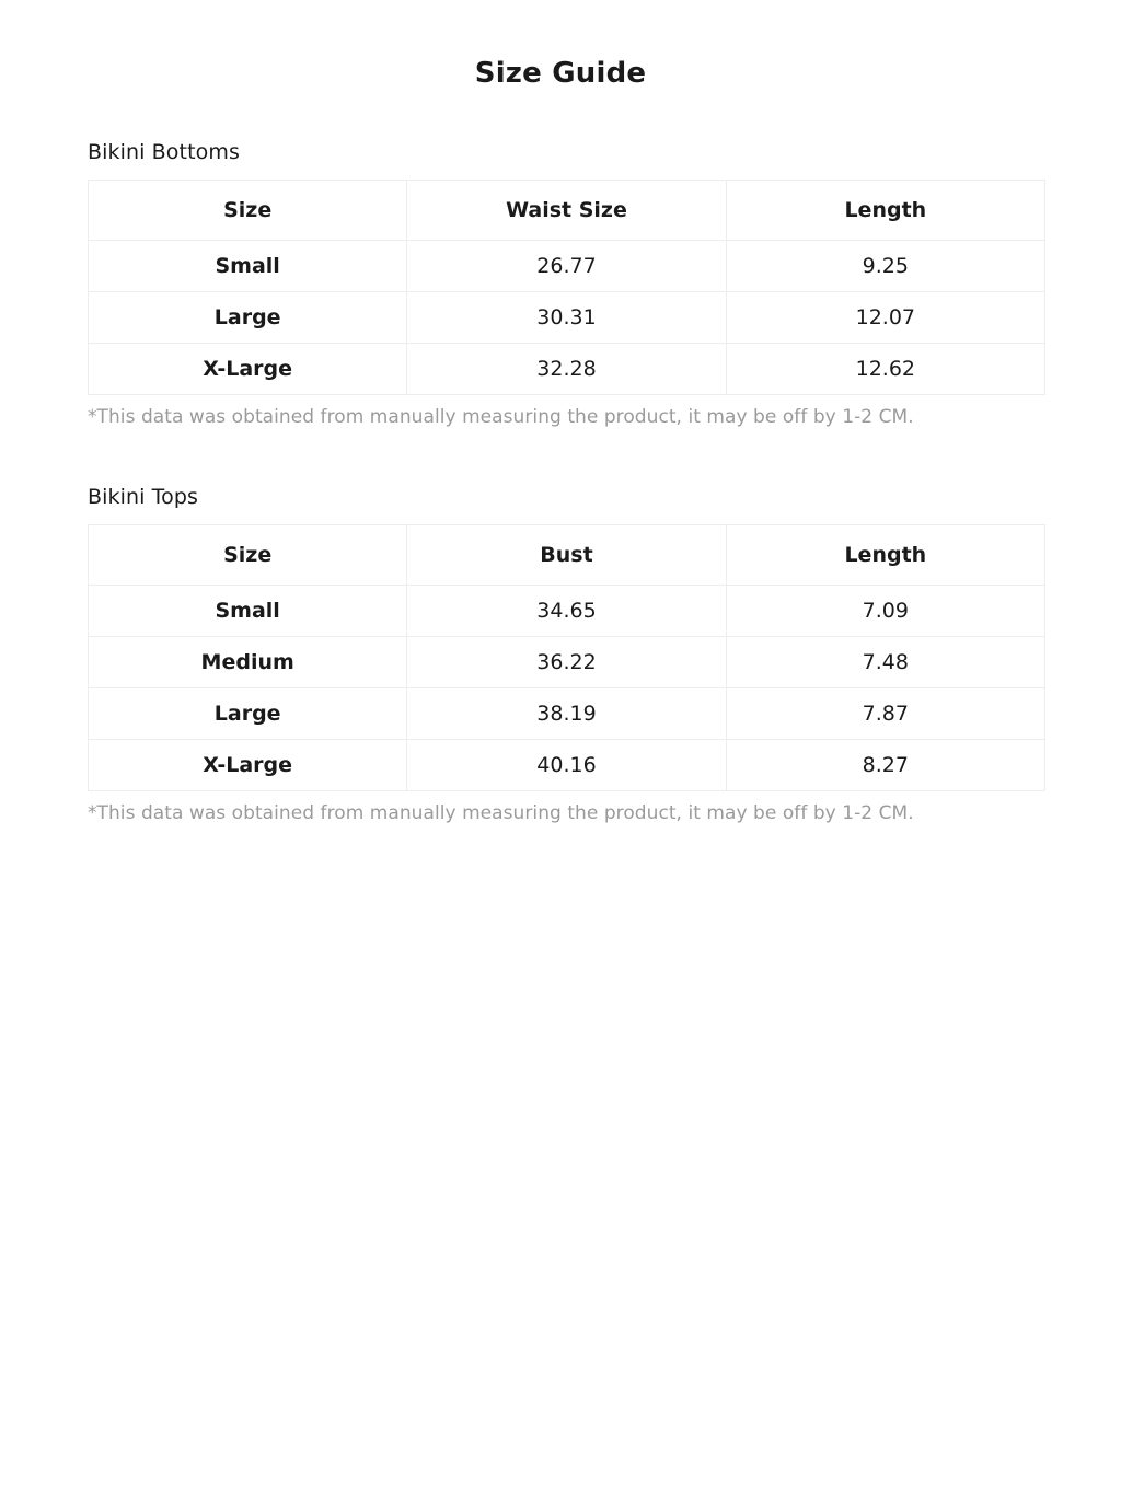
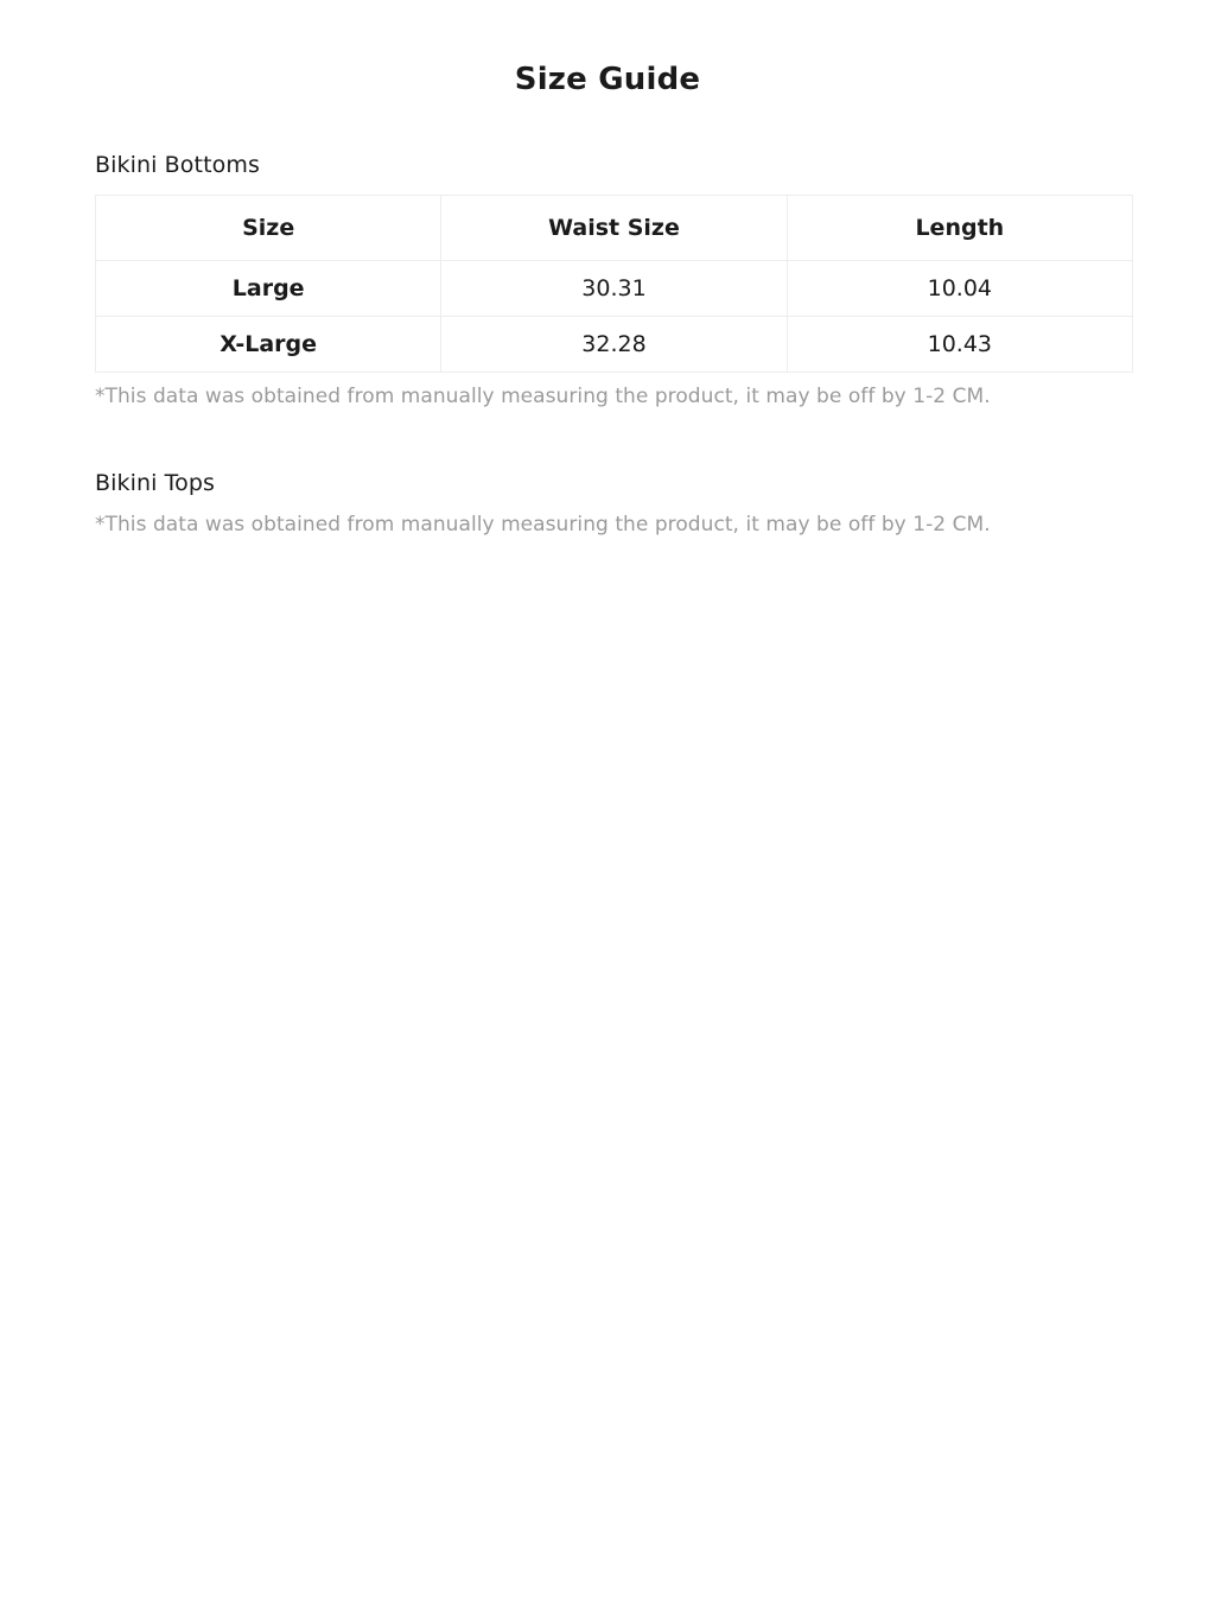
  Size Guide
  Bikini Bottoms
  Size	Waist Size	Length
- Small	26.77	9.25
- Large	30.31	12.07
+ Large	30.31	10.04
- X-Large	32.28	12.62
+ X-Large	32.28	10.43
  *This data was obtained from manually measuring the product, it may be off by 1-2 CM.
  Bikini Tops
- Size	Bust	Length
- Small	34.65	7.09
- Medium	36.22	7.48
- Large	38.19	7.87
- X-Large	40.16	8.27
  *This data was obtained from manually measuring the product, it may be off by 1-2 CM.
